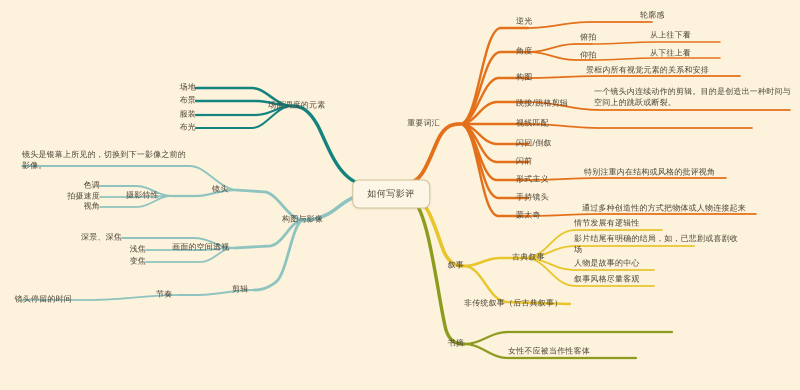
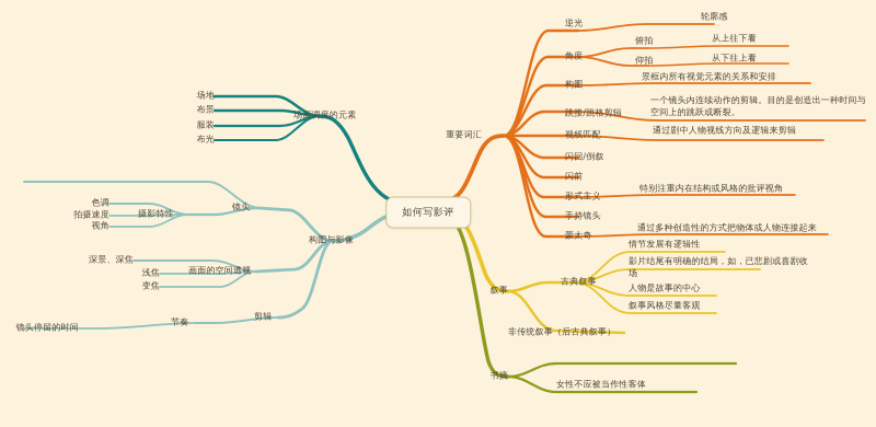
  如何写影评
  场地
  布景
  服装
  布光
  场面调度的元素
  构图与影像
  镜头
- 镜头是银幕上所见的，切换到下一影像之前的影像。
  摄影特性
  色调
  拍摄速度
  视角
  画面的空间透视
  深景、深焦
  浅焦
  变焦
  剪辑
  节奏
  镜头停留的时间
  重要词汇
  逆光
  轮廓感
  角度
  俯拍
  从上往下看
  仰拍
  从下往上看
  构图
  景框内所有视觉元素的关系和安排
  跳接/跳格剪辑
  一个镜头内连续动作的剪辑。目的是创造出一种时间与空间上的跳跃或断裂。
  视线匹配
+ 通过剧中人物视线方向及逻辑来剪辑
  闪回/倒叙
  闪前
  形式主义
  特别注重内在结构或风格的批评视角
  手持镜头
  蒙太奇
  通过多种创造性的方式把物体或人物连接起来
  叙事
  古典叙事
  情节发展有逻辑性
  影片结尾有明确的结局，如，已悲剧或喜剧收场
  人物是故事的中心
  叙事风格尽量客观
  非传统叙事（后古典叙事）
  书摘
  女性不应被当作性客体
